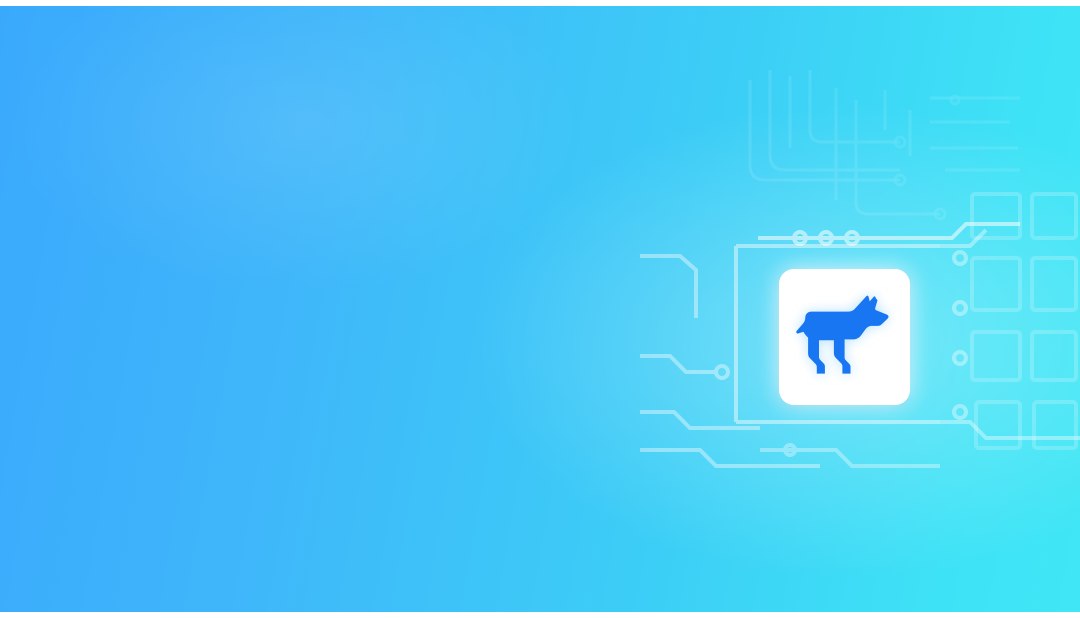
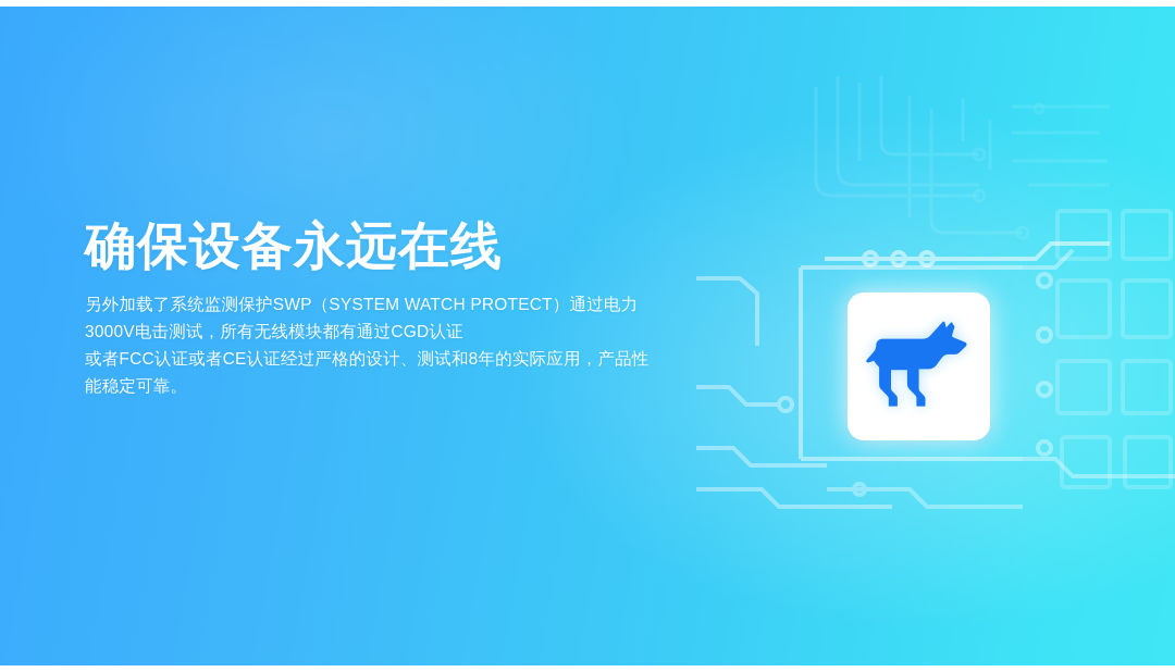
+ 确保设备永远在线
+ 另外加载了系统监测保护SWP（SYSTEM WATCH PROTECT）通过电力
+ 3000V电击测试，所有无线模块都有通过CGD认证
+ 或者FCC认证或者CE认证经过严格的设计、测试和8年的实际应用，产品性
+ 能稳定可靠。
